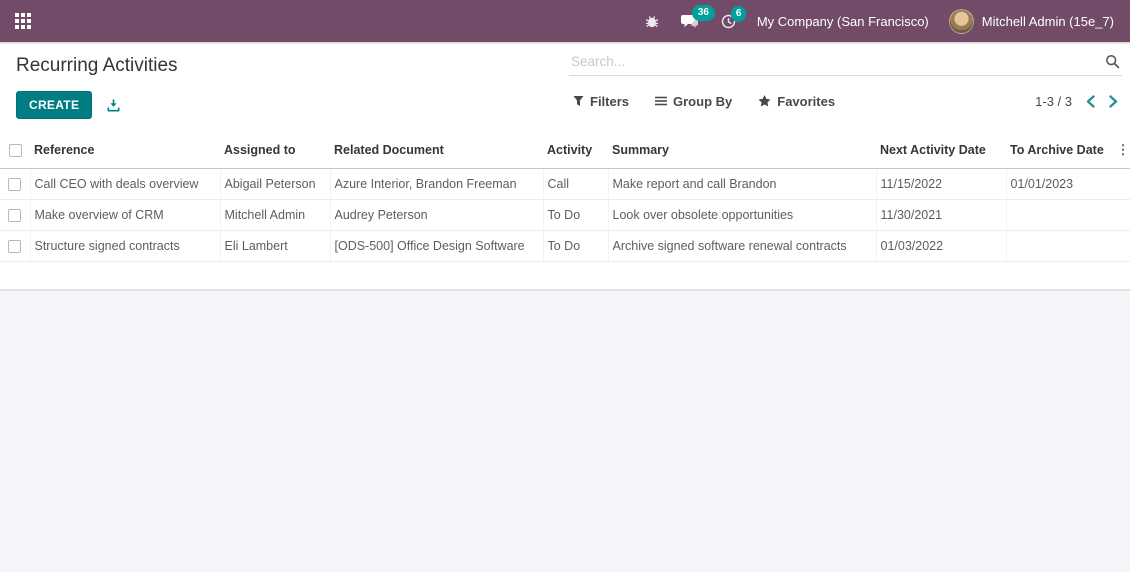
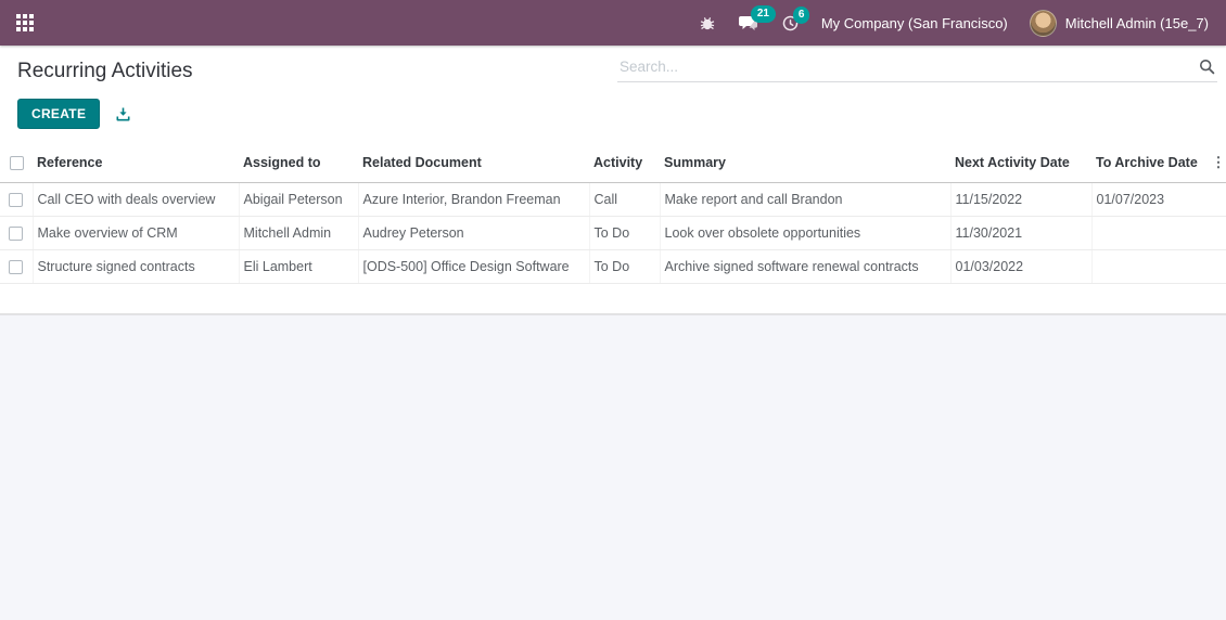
- 36
+ 21
  6
  My Company (San Francisco)
  Mitchell Admin (15e_7)
  Recurring Activities
  CREATE
  Search...
- Filters
- Group By
- Favorites
- 1-3 / 3
  	Reference	Assigned to	Related Document	Activity	Summary	Next Activity Date	To Archive Date	⋮
- 	Call CEO with deals overview	Abigail Peterson	Azure Interior, Brandon Freeman	Call	Make report and call Brandon	11/15/2022	01/01/2023
+ 	Call CEO with deals overview	Abigail Peterson	Azure Interior, Brandon Freeman	Call	Make report and call Brandon	11/15/2022	01/07/2023
  	Make overview of CRM	Mitchell Admin	Audrey Peterson	To Do	Look over obsolete opportunities	11/30/2021
  	Structure signed contracts	Eli Lambert	[ODS-500] Office Design Software	To Do	Archive signed software renewal contracts	01/03/2022
